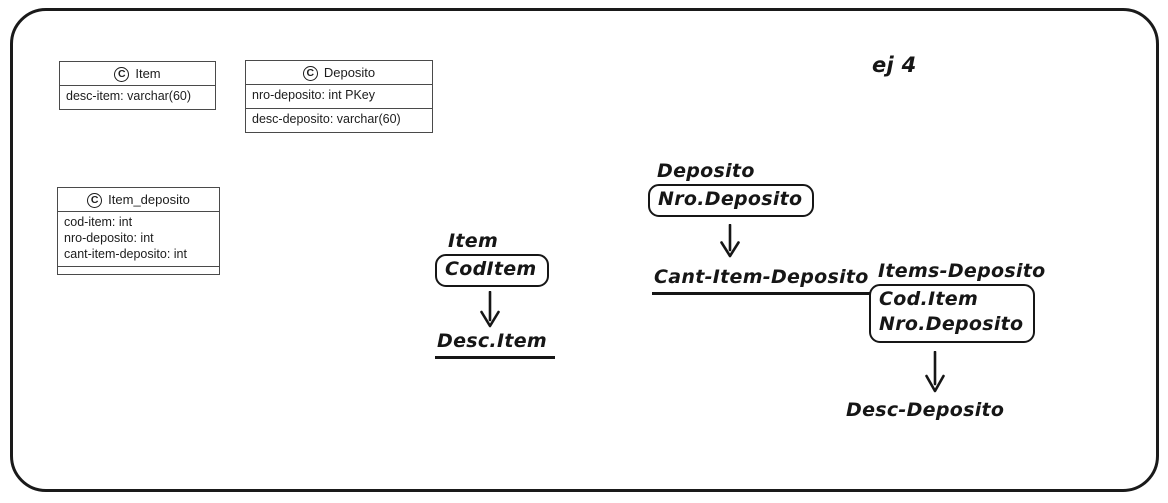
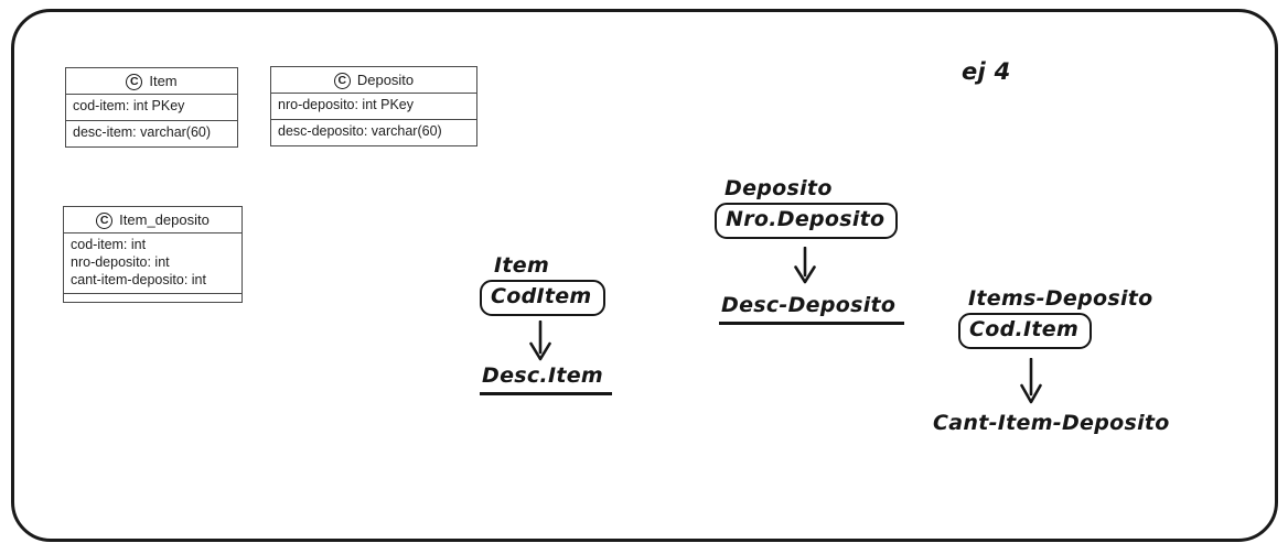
  C
  Item
+ cod-item: int PKey
  desc-item: varchar(60)
  C
  Deposito
  nro-deposito: int PKey
  desc-deposito: varchar(60)
  C
  Item_deposito
  cod-item: int
  nro-deposito: int
  cant-item-deposito: int
  ej 4
  Item
  CodItem Desc.Item
  Deposito
- Nro.Deposito Cant-Item-Deposito
+ Nro.Deposito Desc-Deposito
  Items-Deposito
  Cod.Item
- Nro.Deposito
- Desc-Deposito
+ Cant-Item-Deposito
